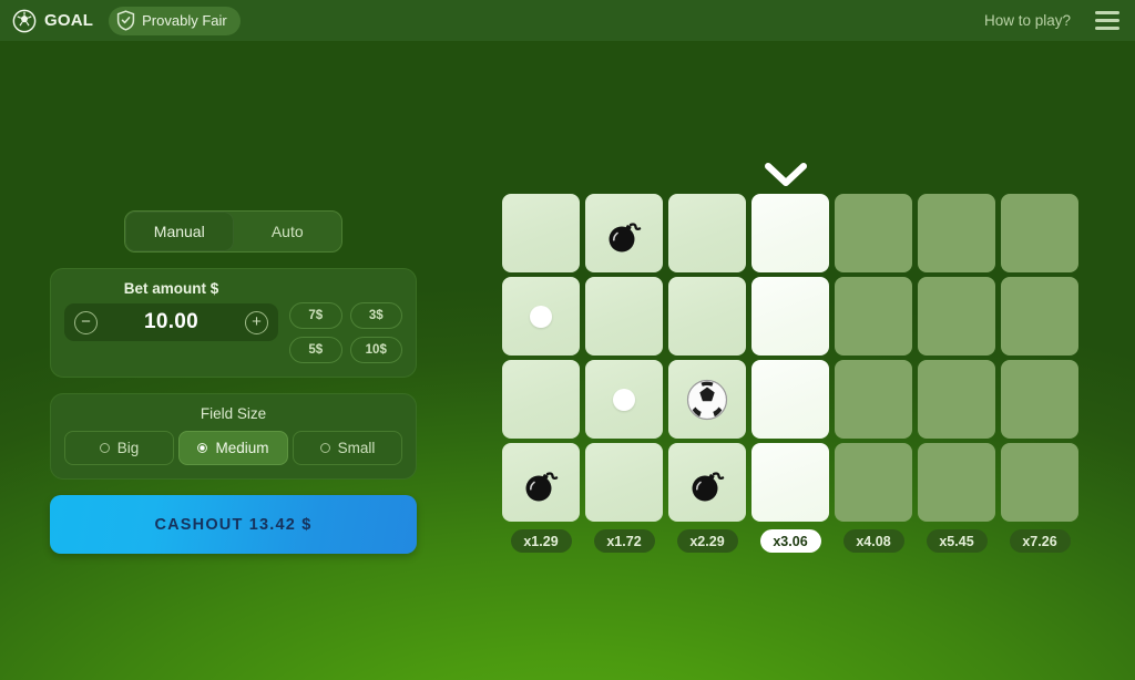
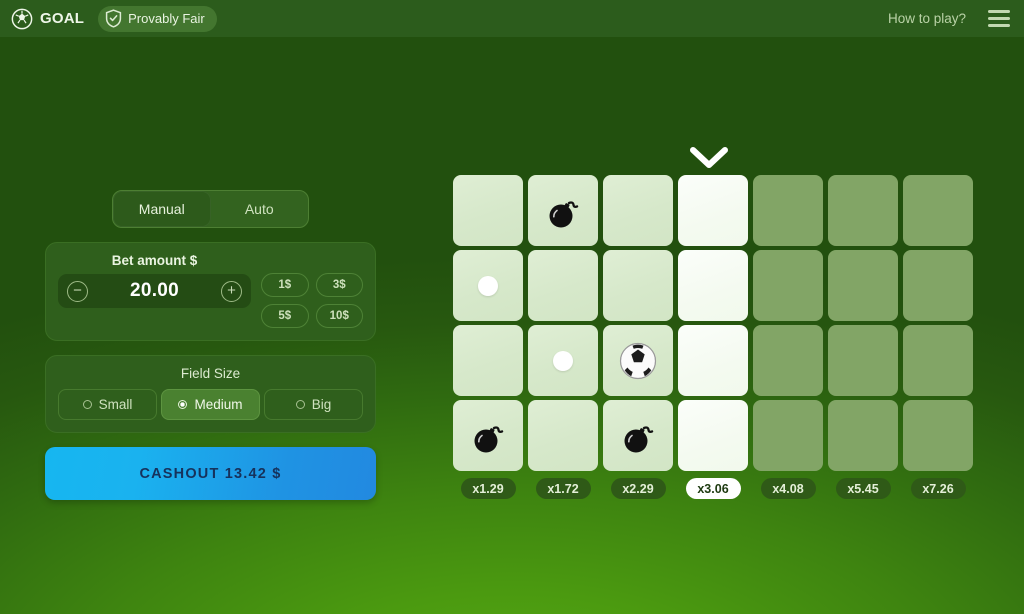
  GOAL
  Provably Fair
  How to play?
  Manual
  Auto
  Bet amount $
  −
- 10.00
+ 20.00
  +
- 7$
+ 1$
  3$
  5$
  10$
  Field Size
- Big
+ Small
  Medium
- Small
+ Big
  CASHOUT 13.42 $
  x1.29
  x1.72
  x2.29
  x3.06
  x4.08
  x5.45
  x7.26
